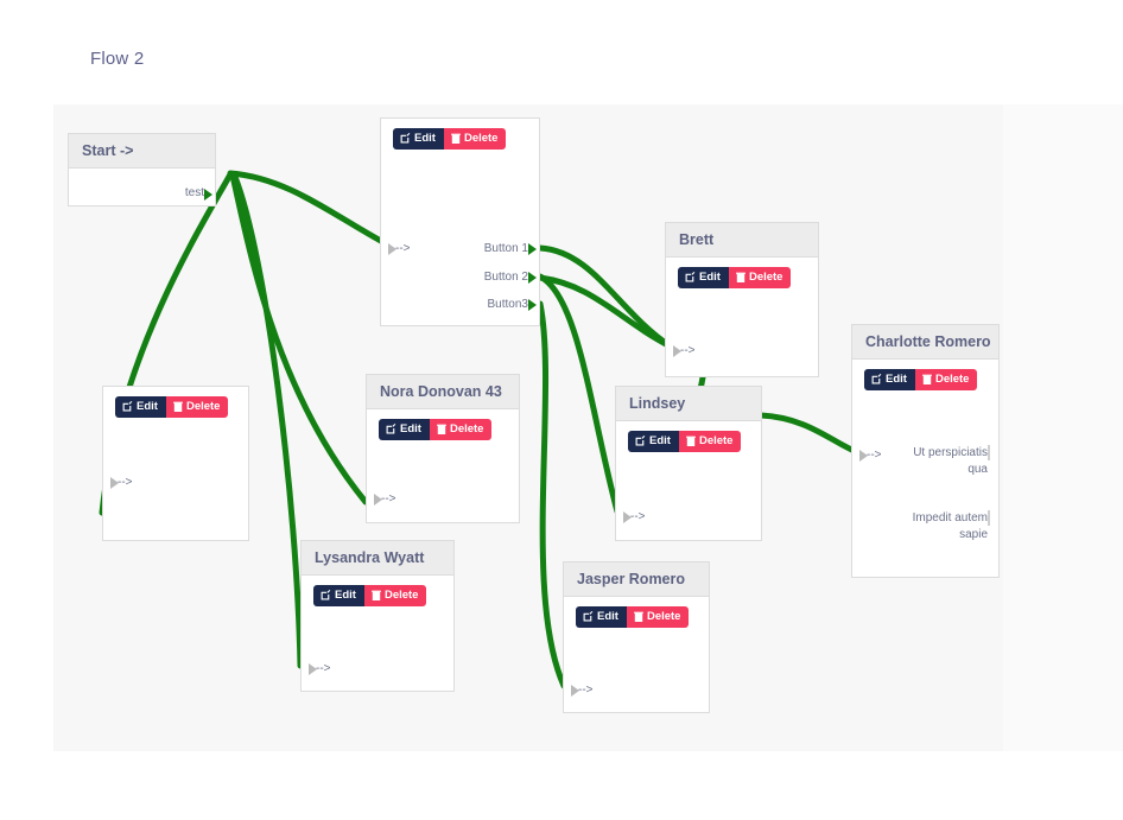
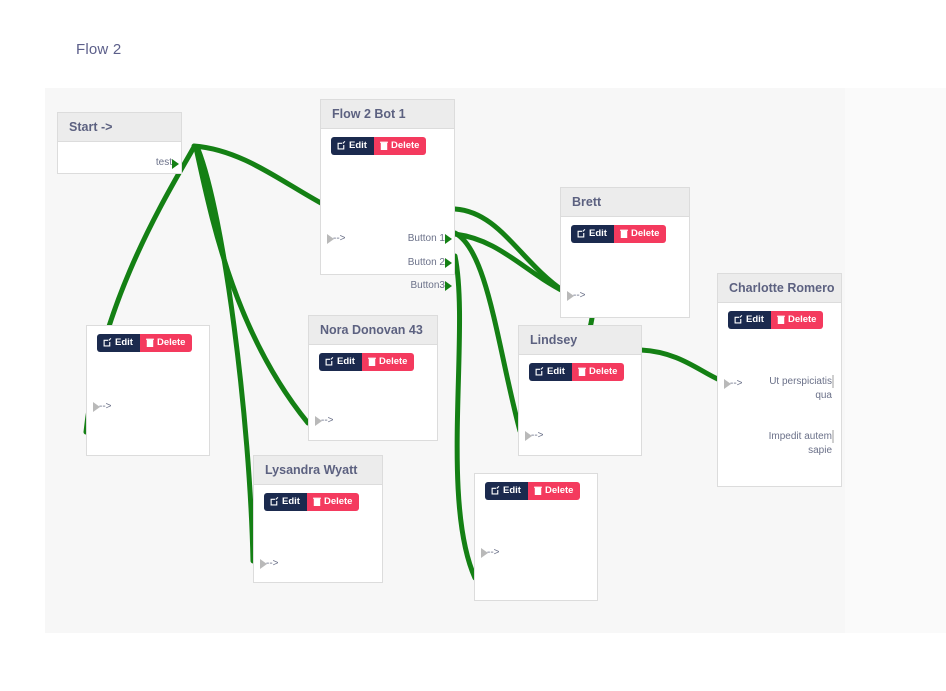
  Flow 2
  Start ->
  test
+ Flow 2 Bot 1
  Edit
  Delete
  -->
  Button 1
  Button 2
  Button3
  Edit
  Delete
  -->
  Nora Donovan 43
  Edit
  Delete
  -->
  Lysandra Wyatt
  Edit
  Delete
  -->
  Brett
  Edit
  Delete
  -->
  Lindsey
  Edit
  Delete
  -->
- Jasper Romero
  Edit
  Delete
  -->
  Charlotte Romero
  Edit
  Delete
  -->
  Ut perspiciatis qua
  Impedit autem sapie
